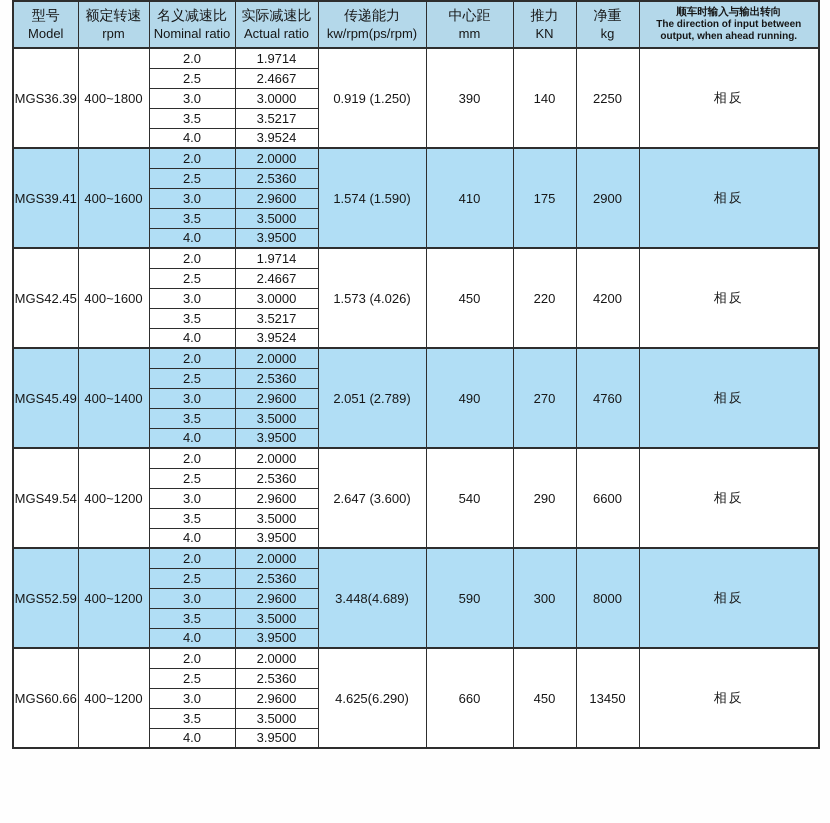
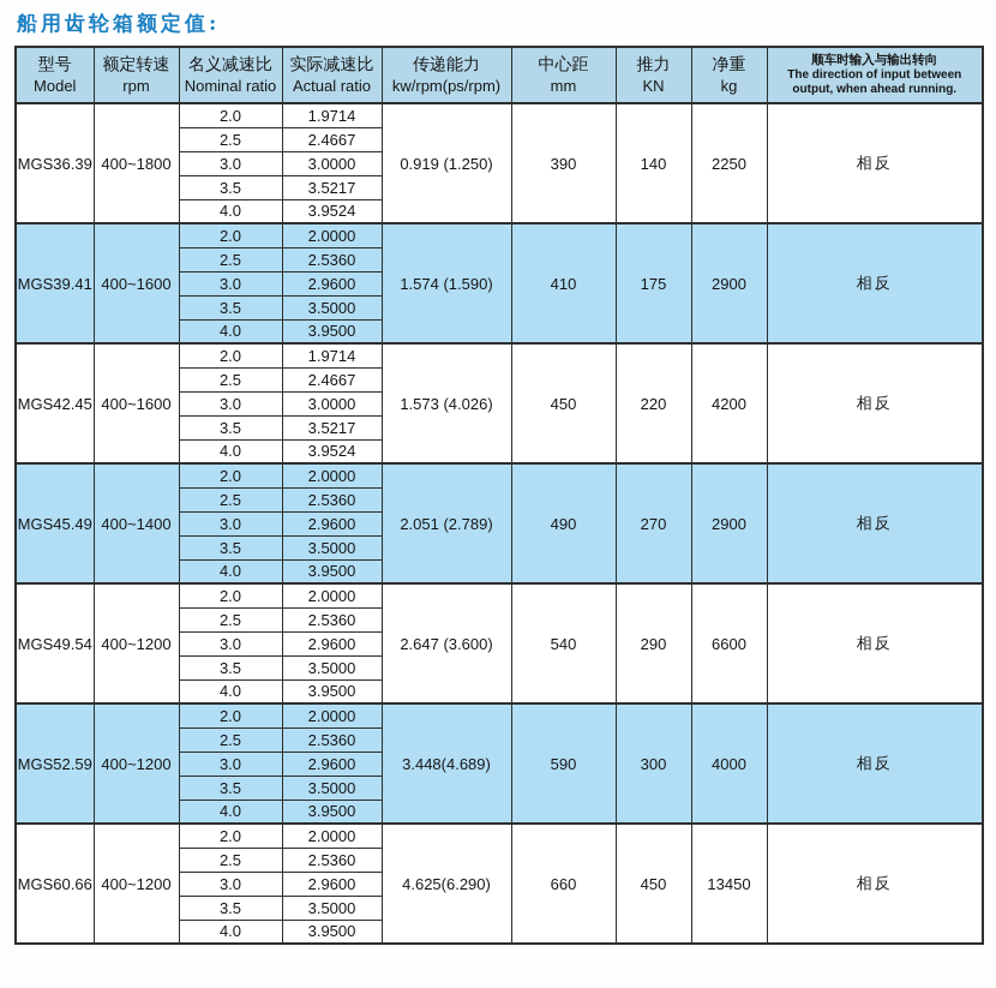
+ 船用齿轮箱额定值:
  型号 Model	额定转速 rpm	名义减速比 Nominal ratio	实际减速比 Actual ratio	传递能力 kw/rpm(ps/rpm)	中心距 mm	推力 KN	净重 kg	顺车时输入与输出转向 The direction of input between output, when ahead running.
  MGS36.39	400~1800	2.0	1.9714	0.919 (1.250)	390	140	2250	相反
  2.5	2.4667
  3.0	3.0000
  3.5	3.5217
  4.0	3.9524
  MGS39.41	400~1600	2.0	2.0000	1.574 (1.590)	410	175	2900	相反
  2.5	2.5360
  3.0	2.9600
  3.5	3.5000
  4.0	3.9500
  MGS42.45	400~1600	2.0	1.9714	1.573 (4.026)	450	220	4200	相反
  2.5	2.4667
  3.0	3.0000
  3.5	3.5217
  4.0	3.9524
- MGS45.49	400~1400	2.0	2.0000	2.051 (2.789)	490	270	4760	相反
+ MGS45.49	400~1400	2.0	2.0000	2.051 (2.789)	490	270	2900	相反
  2.5	2.5360
  3.0	2.9600
  3.5	3.5000
  4.0	3.9500
  MGS49.54	400~1200	2.0	2.0000	2.647 (3.600)	540	290	6600	相反
  2.5	2.5360
  3.0	2.9600
  3.5	3.5000
  4.0	3.9500
- MGS52.59	400~1200	2.0	2.0000	3.448(4.689)	590	300	8000	相反
+ MGS52.59	400~1200	2.0	2.0000	3.448(4.689)	590	300	4000	相反
  2.5	2.5360
  3.0	2.9600
  3.5	3.5000
  4.0	3.9500
  MGS60.66	400~1200	2.0	2.0000	4.625(6.290)	660	450	13450	相反
  2.5	2.5360
  3.0	2.9600
  3.5	3.5000
  4.0	3.9500
